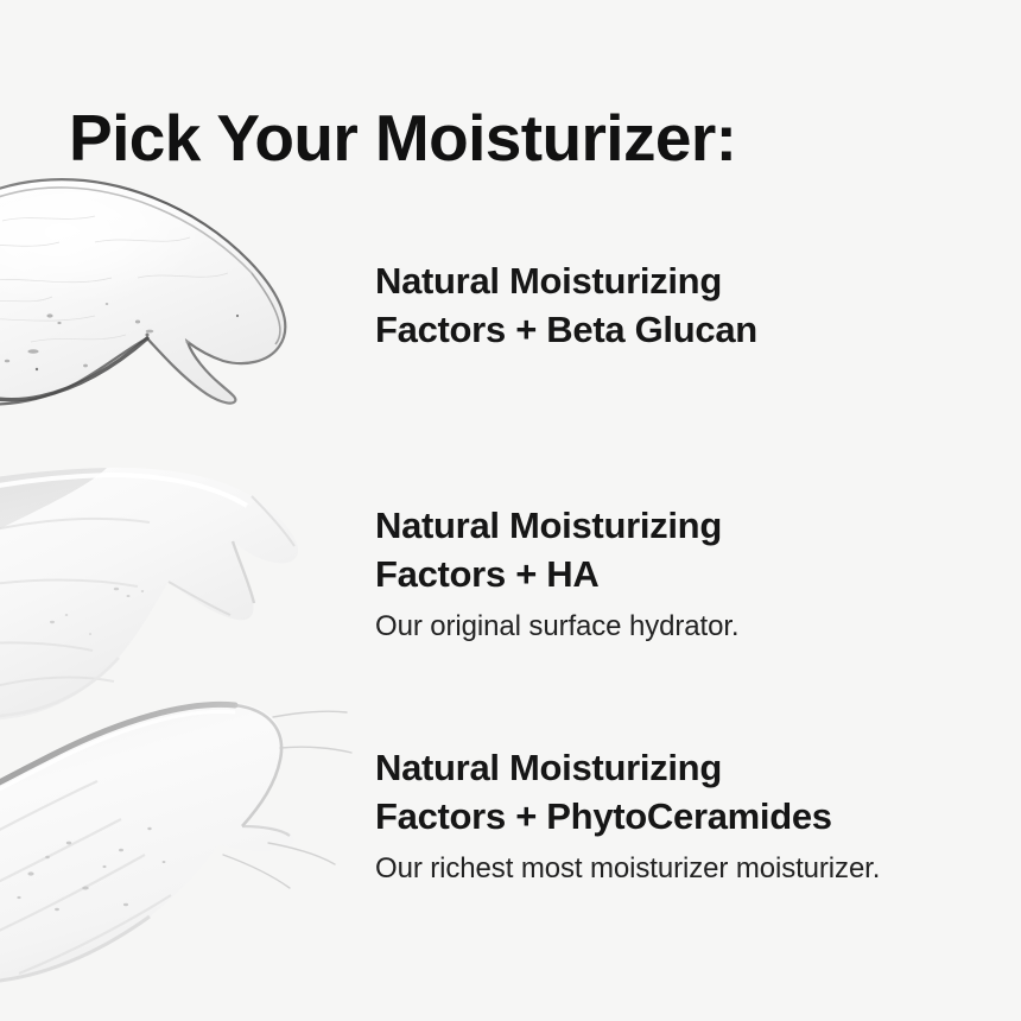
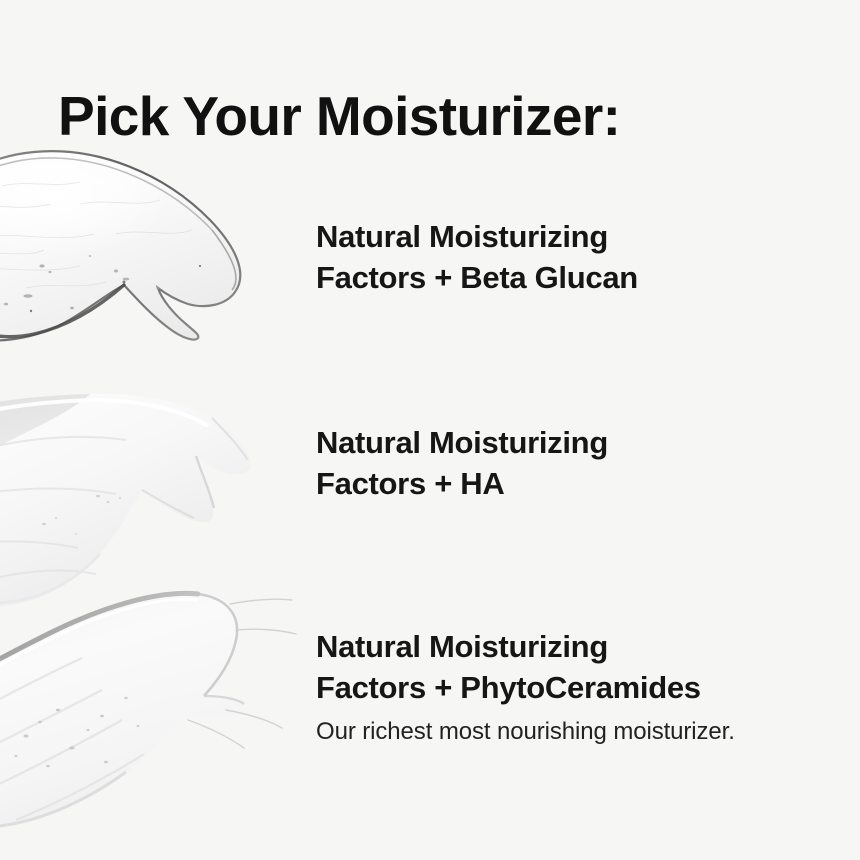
  Pick Your Moisturizer:
  Natural Moisturizing
  Factors + Beta Glucan
  Natural Moisturizing
  Factors + HA
- Our original surface hydrator.
  Natural Moisturizing
  Factors + PhytoCeramides
- Our richest most moisturizer moisturizer.
+ Our richest most nourishing moisturizer.
